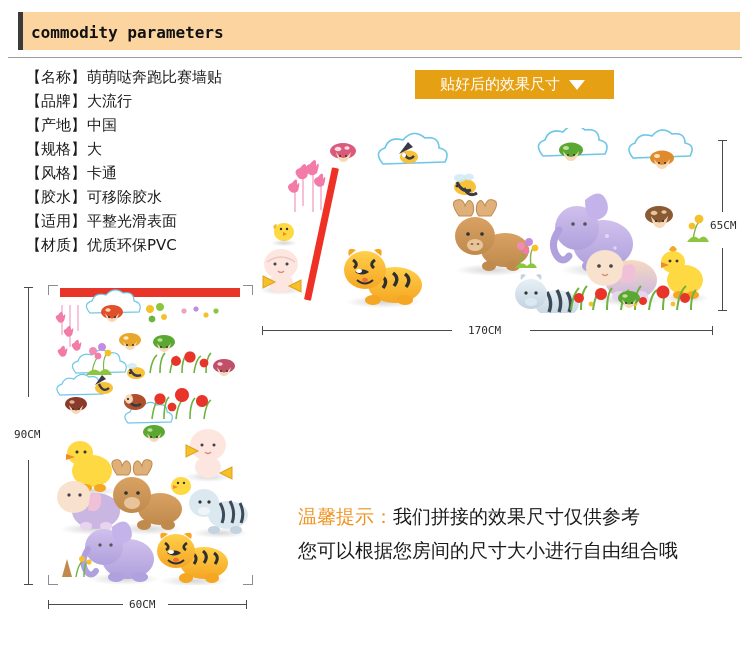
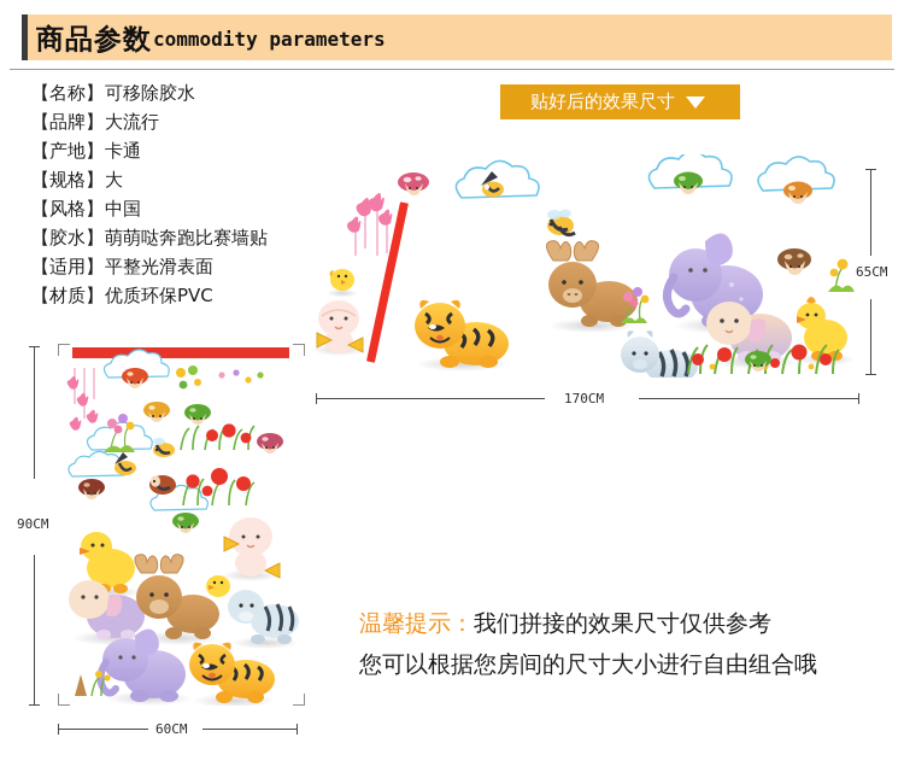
+ 商品参数
  commodity parameters
  【名称】
- 萌萌哒奔跑比赛墙贴
+ 可移除胶水
  【品牌】
  大流行
  【产地】
- 中国
+ 卡通
  【规格】
  大
  【风格】
- 卡通
+ 中国
  【胶水】
- 可移除胶水
+ 萌萌哒奔跑比赛墙贴
  【适用】
  平整光滑表面
  【材质】
  优质环保PVC
  贴好后的效果尺寸
  170CM
  65CM
  90CM
  60CM
  温馨提示：我们拼接的效果尺寸仅供参考
  您可以根据您房间的尺寸大小进行自由组合哦
